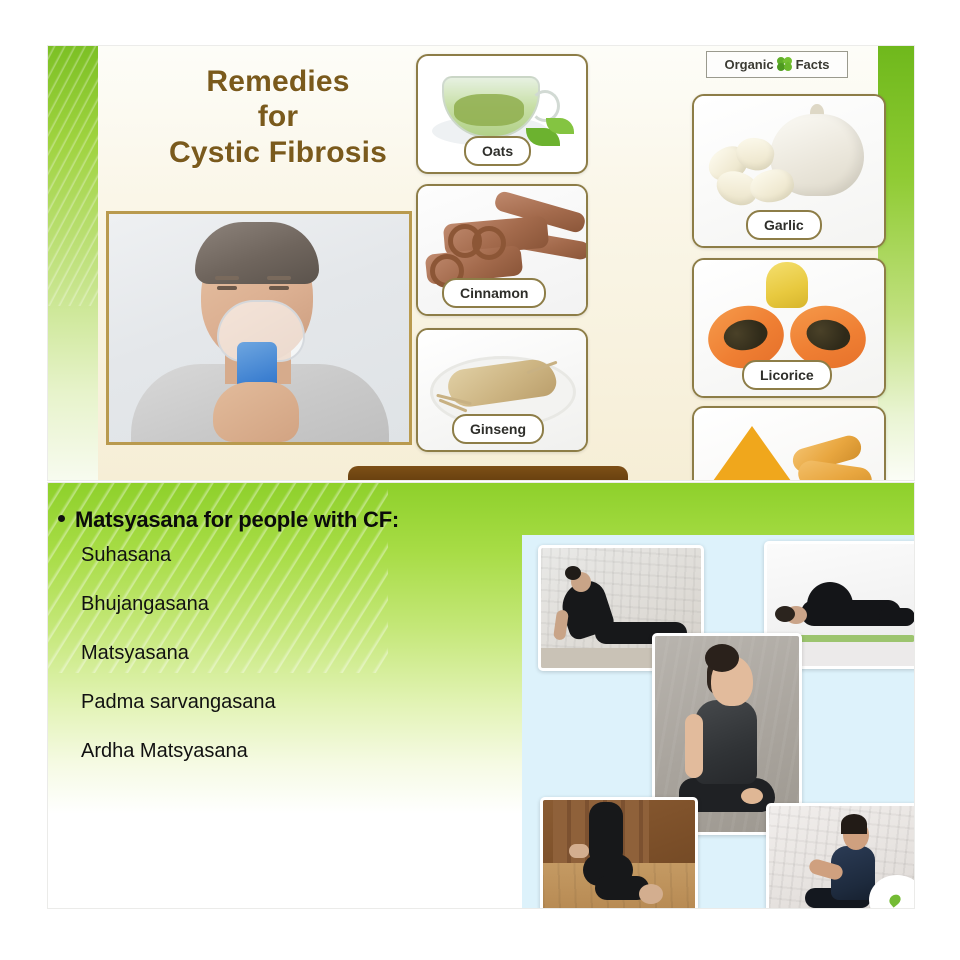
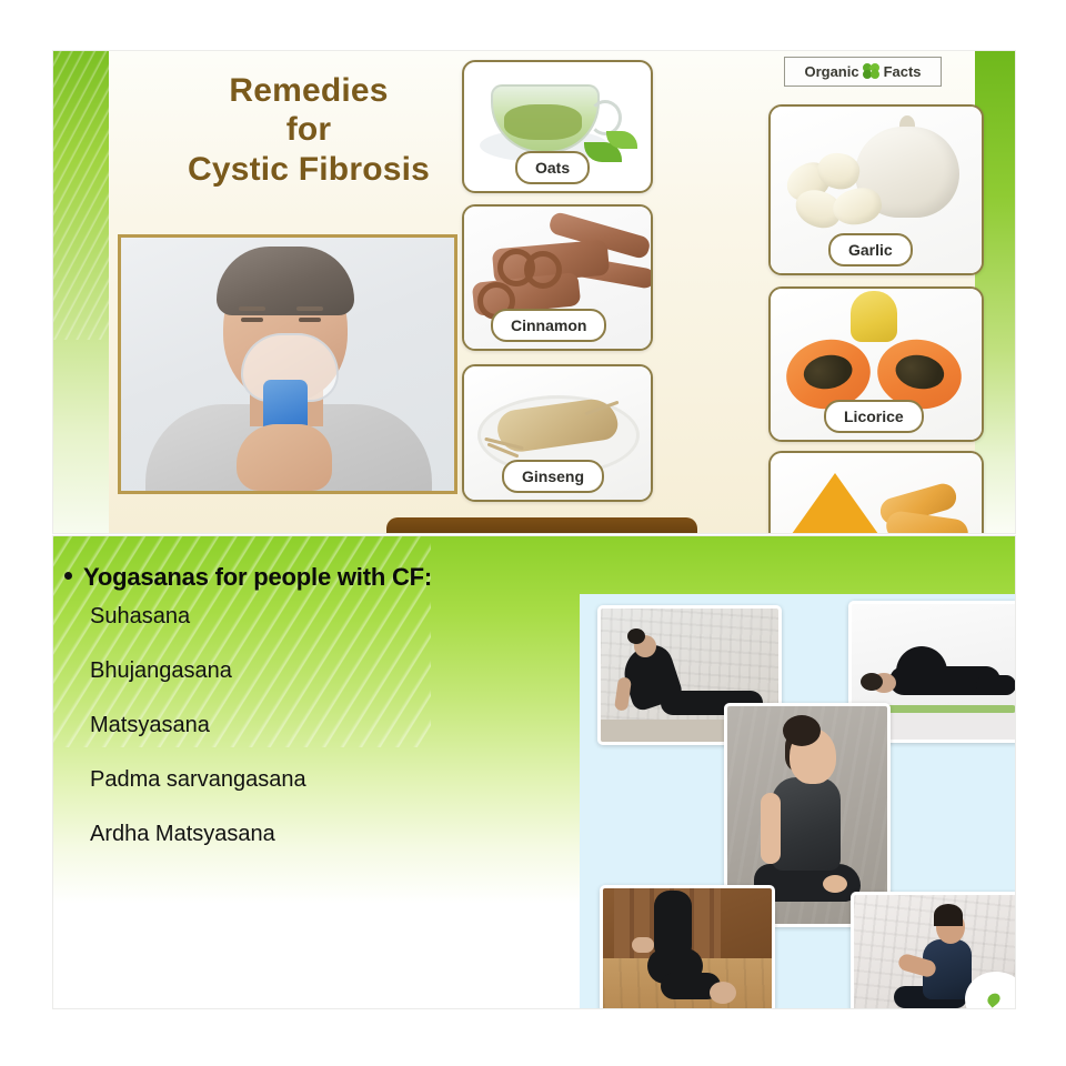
  Remedies
  for
  Cystic Fibrosis
  Organic
  Facts
  Oats
  Cinnamon
  Ginseng
  Garlic
  Licorice
- Matsyasana for people with CF:
+ Yogasanas for people with CF:
  Suhasana
  Bhujangasana
  Matsyasana
  Padma sarvangasana
  Ardha Matsyasana
